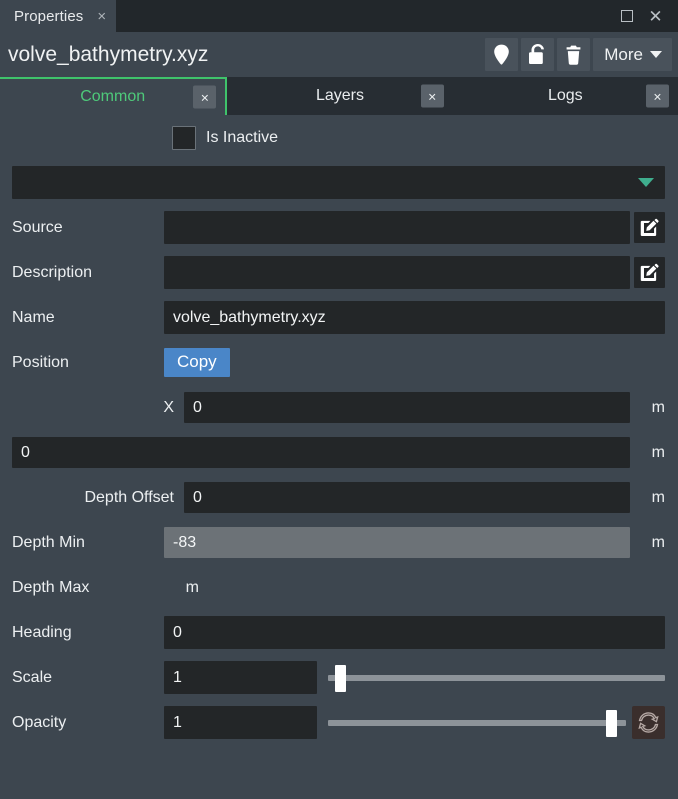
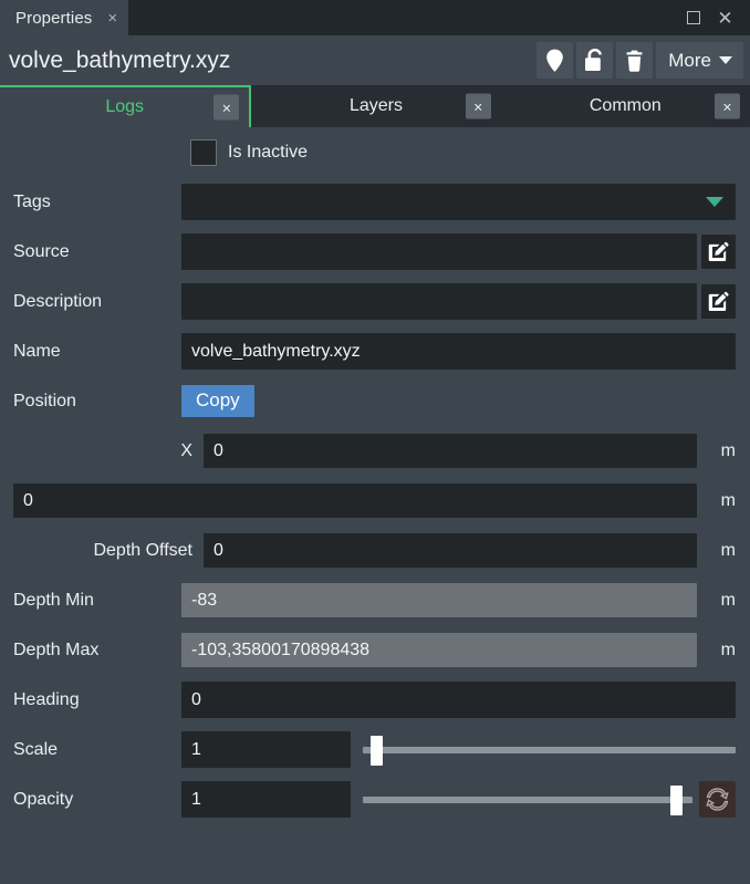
  Properties
  ×
  ✕
  volve_bathymetry.xyz
  More
- Common
+ Logs
  ×
  Layers
  ×
- Logs
+ Common
  ×
  Is Inactive
+ Tags
  Source
  Description
  Name
  volve_bathymetry.xyz
  Position
  Copy
  X
  0
  m
  0
  m
  Depth Offset
  0
  m
  Depth Min
  -83
  m
  Depth Max
+ -103,35800170898438
  m
  Heading
  0
  Scale
  1
  Opacity
  1
